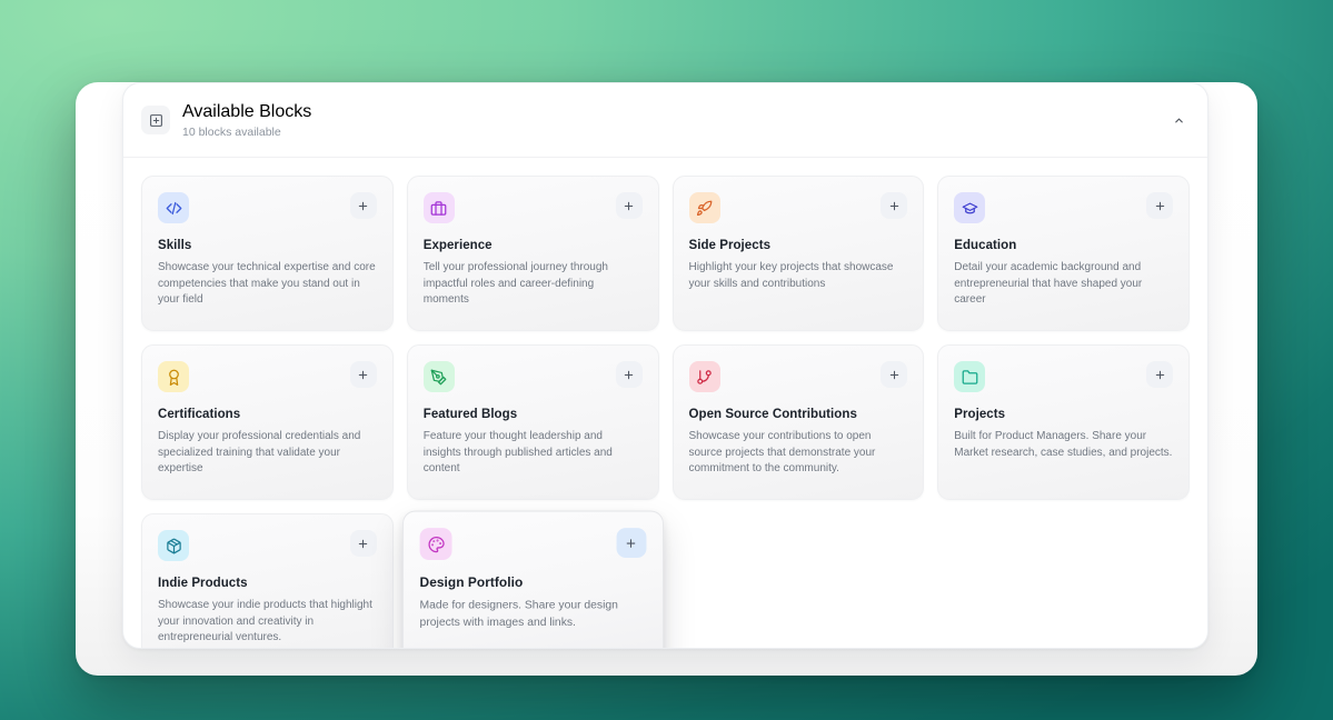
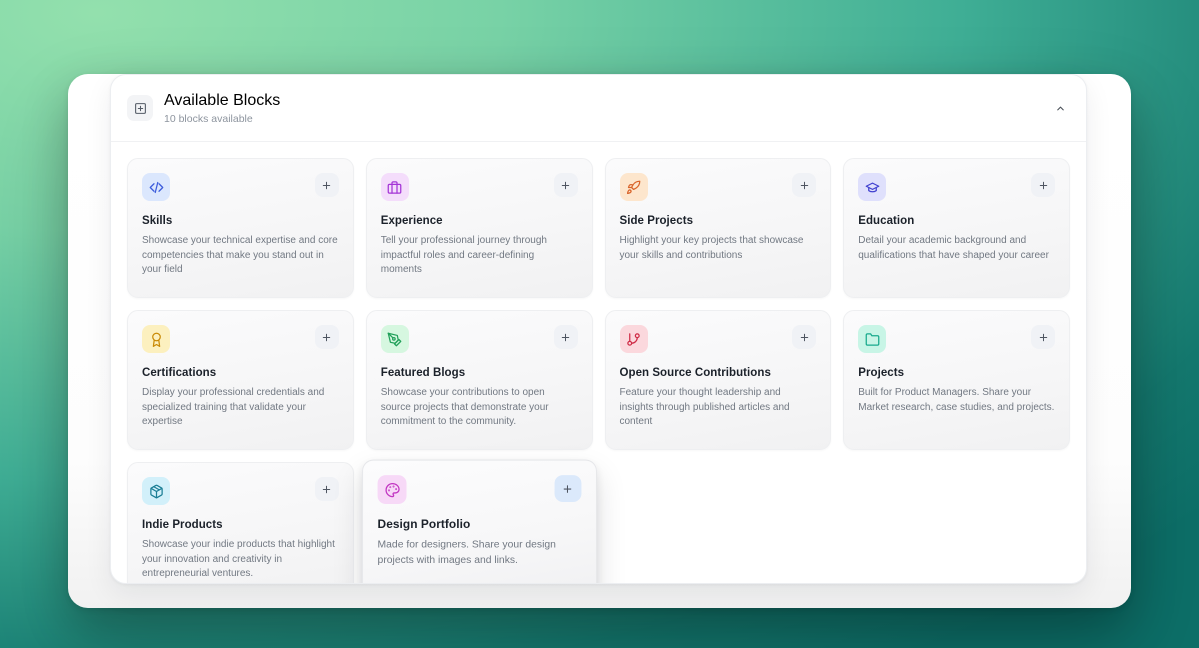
  Available Blocks
  10 blocks available
  Skills
  Showcase your technical expertise and core competencies that make you stand out in your field
  Experience
  Tell your professional journey through impactful roles and career-defining moments
  Side Projects
  Highlight your key projects that showcase your skills and contributions
  Education
- Detail your academic background and entrepreneurial that have shaped your career
+ Detail your academic background and qualifications that have shaped your career
  Certifications
  Display your professional credentials and specialized training that validate your expertise
  Featured Blogs
- Feature your thought leadership and insights through published articles and content
+ Showcase your contributions to open source projects that demonstrate your commitment to the community.
  Open Source Contributions
- Showcase your contributions to open source projects that demonstrate your commitment to the community.
+ Feature your thought leadership and insights through published articles and content
  Projects
  Built for Product Managers. Share your Market research, case studies, and projects.
  Indie Products
  Showcase your indie products that highlight your innovation and creativity in entrepreneurial ventures.
  Design Portfolio
  Made for designers. Share your design projects with images and links.
